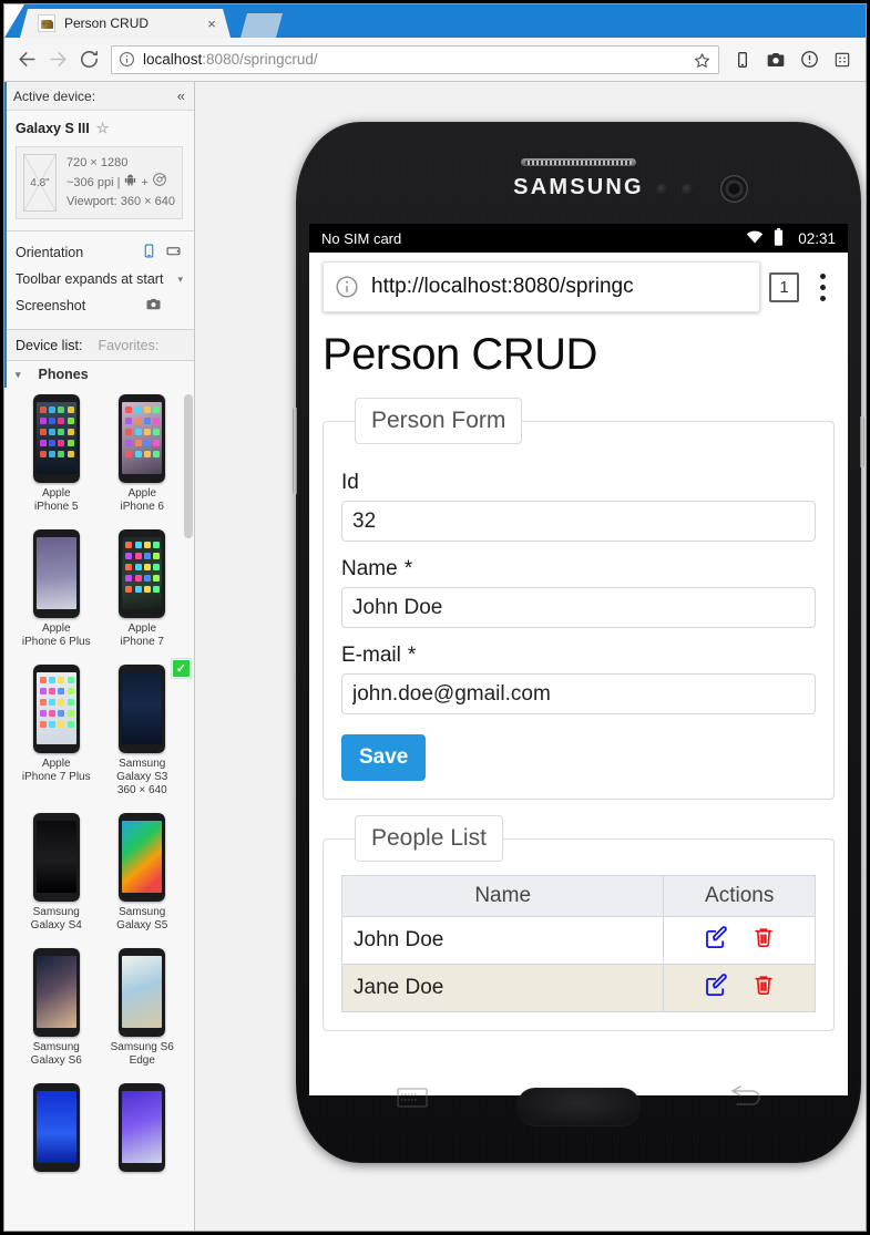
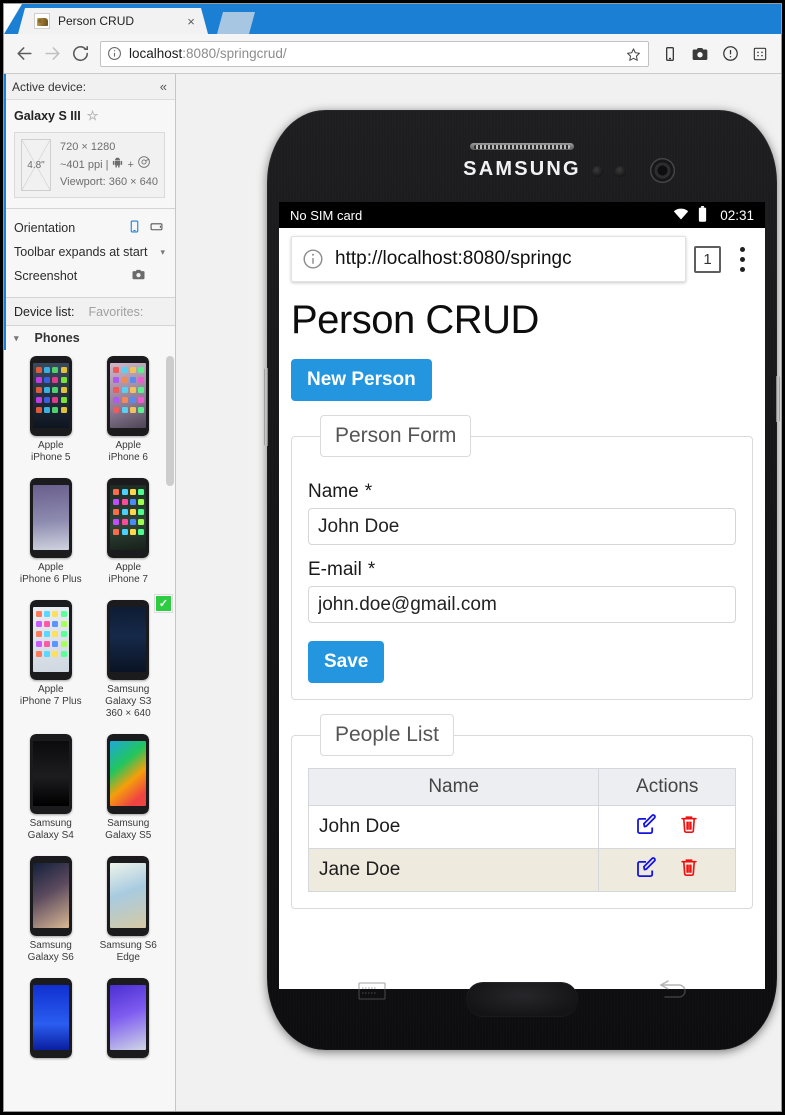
  Person CRUD
  ×
  localhost:8080/springcrud/
  Active device:
  «
  Galaxy S III
  ☆
  4.8"
  720 × 1280
- ~306 ppi |
+ ~401 ppi |
  +
  Viewport: 360 × 640
  Orientation
  Toolbar expands at start
  ▾
  Screenshot
  Device list:
  Favorites:
  ▾
  Phones
  Apple
  iPhone 5
  Apple
  iPhone 6
  Apple
  iPhone 6 Plus
  Apple
  iPhone 7
  Apple
  iPhone 7 Plus
  ✓
  Samsung
  Galaxy S3
  360 × 640
  Samsung
  Galaxy S4
  Samsung
  Galaxy S5
  Samsung
  Galaxy S6
  Samsung S6
  Edge
  SAMSUNG
  No SIM card
  02:31
  http://localhost:8080/springc
  1
  Person CRUD
+ New Person
  Person Form
- Id
- 32
  Name *
  John Doe
  E-mail *
  john.doe@gmail.com
  Save
  People List
  Name	Actions
  John Doe
  Jane Doe
